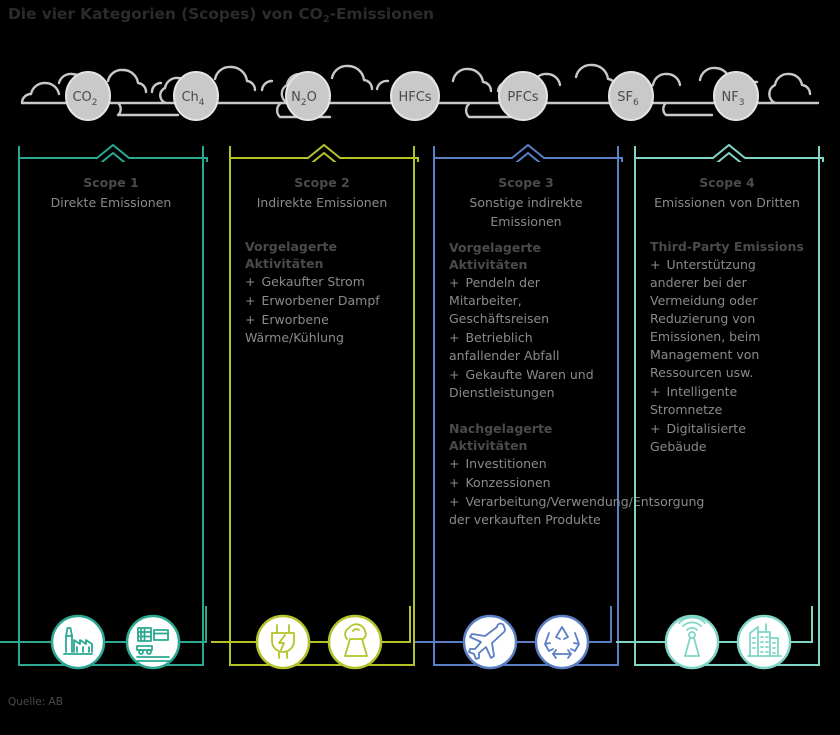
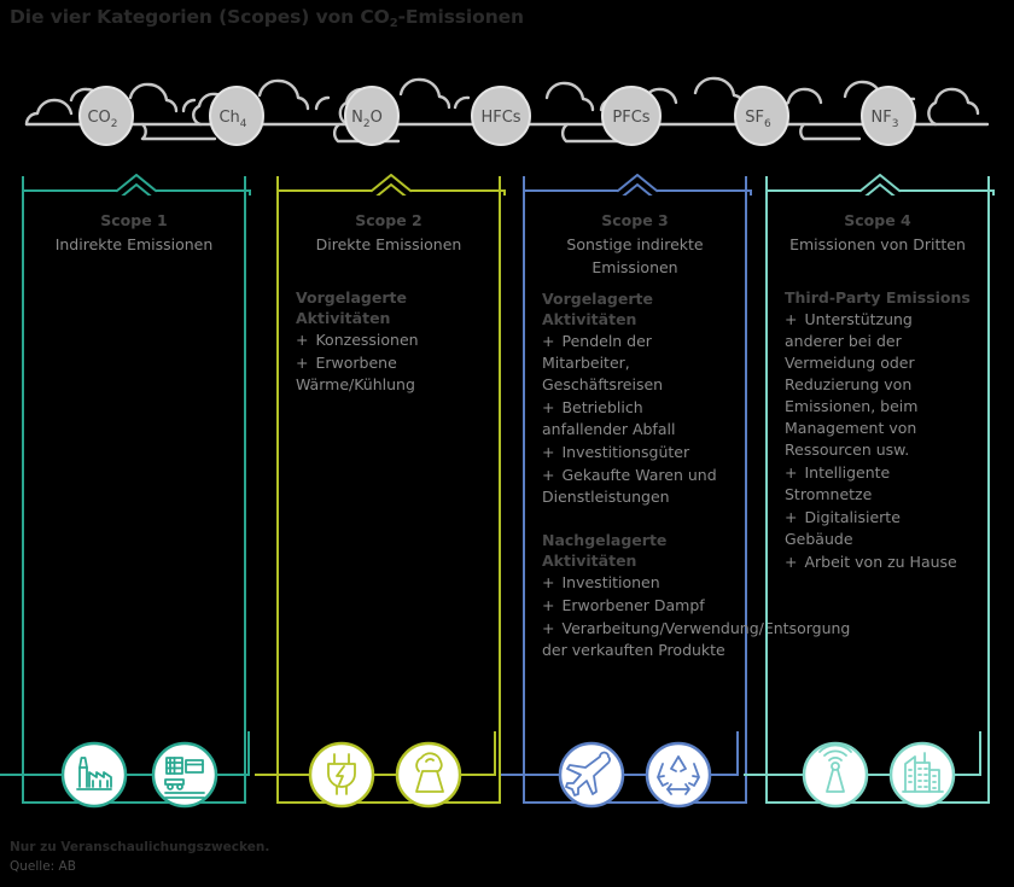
  Die vier Kategorien (Scopes) von CO2-Emissionen
  CO2
  Ch4
  N2 O
  HFCs
  PFCs
  SF6
  NF3
  Scope 1
- Direkte Emissionen
+ Indirekte Emissionen
  Scope 2
- Indirekte Emissionen
+ Direkte Emissionen
  Vorgelagerte Aktivitäten
- + Gekaufter Strom
- + Erworbener Dampf
+ + Konzessionen
  + Erworbene Wärme/Kühlung
  Scope 3
  Sonstige indirekte Emissionen
  Vorgelagerte Aktivitäten
  + Pendeln der Mitarbeiter, Geschäftsreisen
  + Betrieblich anfallender Abfall
+ + Investitionsgüter
  + Gekaufte Waren und Dienstleistungen
  Nachgelagerte Aktivitäten
  + Investitionen
- + Konzessionen
+ + Erworbener Dampf
  + Verarbeitung/Verwendung/Entsorgung der verkauften Produkte
  Scope 4
  Emissionen von Dritten
  Third-Party Emissions
  + Unterstützung anderer bei der Vermeidung oder Reduzierung von Emissionen, beim Management von Ressourcen usw.
  + Intelligente Stromnetze
  + Digitalisierte Gebäude
+ + Arbeit von zu Hause
+ Nur zu Veranschaulichungszwecken.
  Quelle: AB
